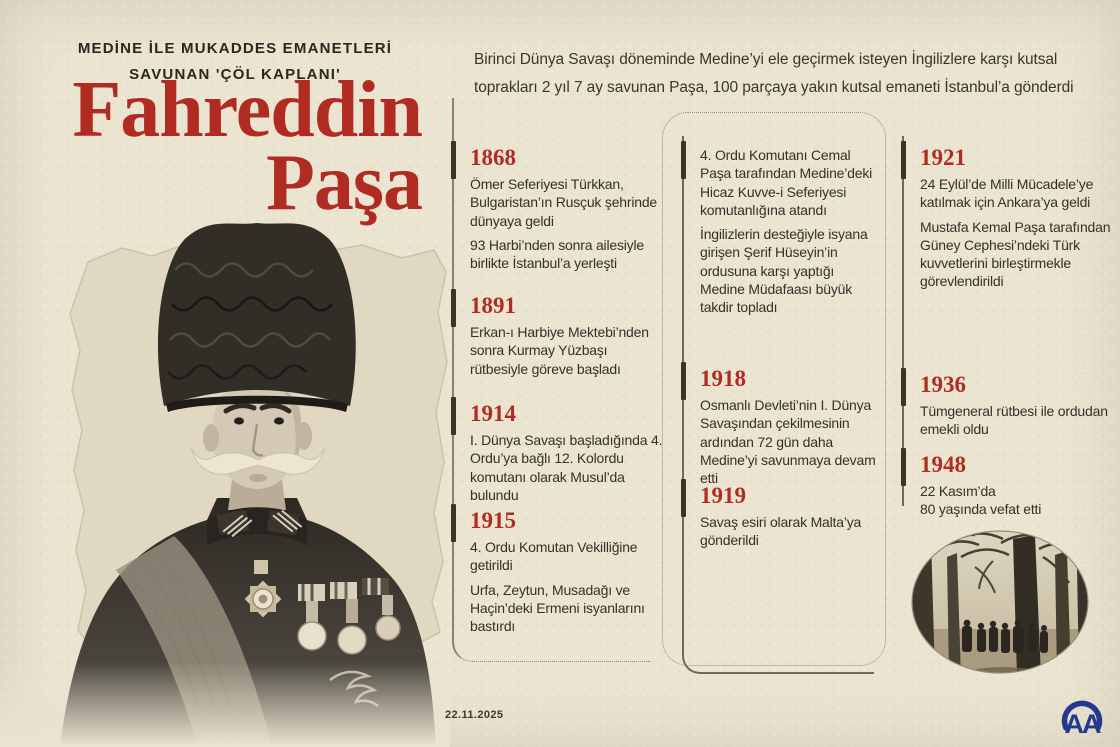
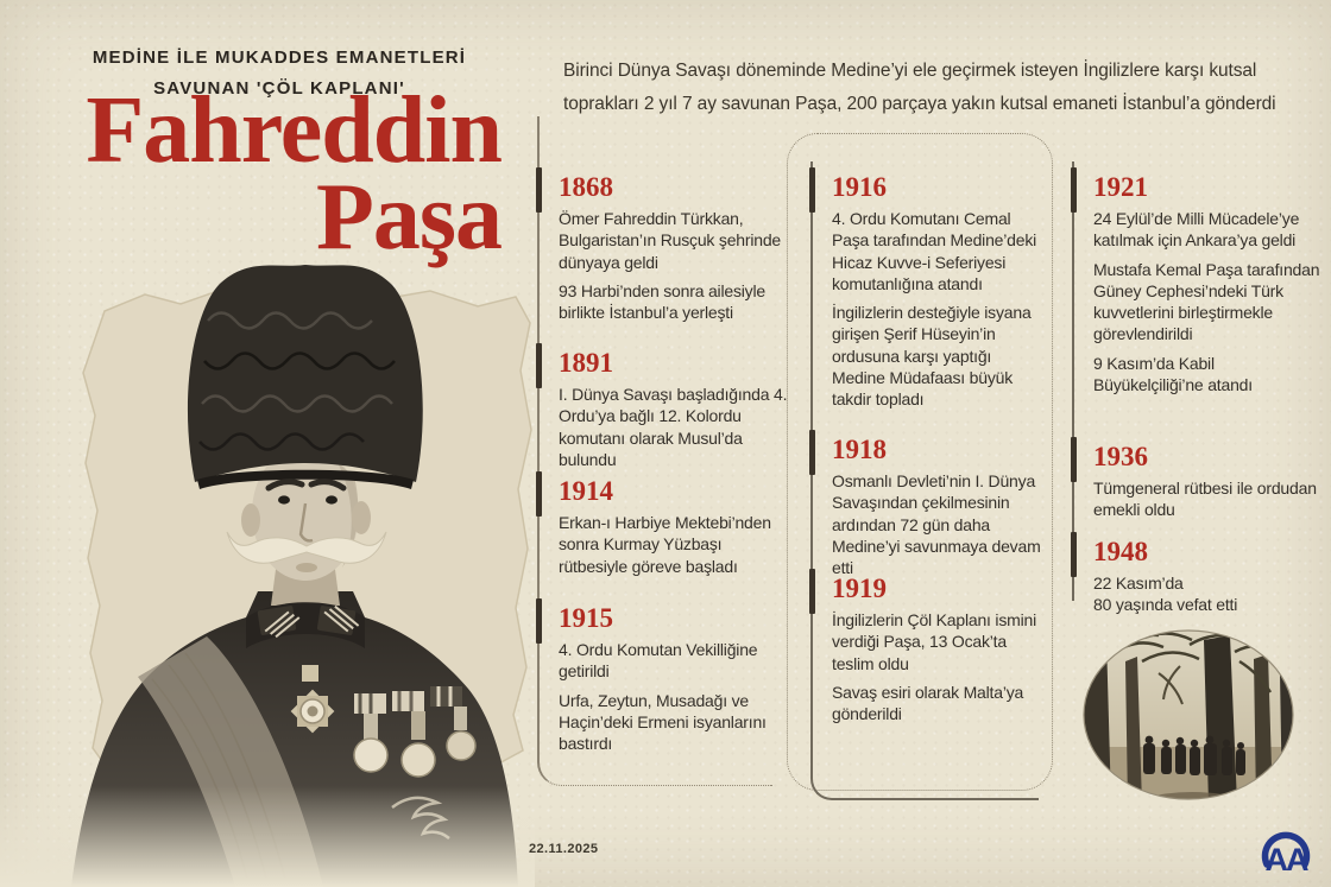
  MEDİNE İLE MUKADDES EMANETLERİ
  SAVUNAN 'ÇÖL KAPLANI'
  Fahreddin
  Paşa
- Birinci Dünya Savaşı döneminde Medine’yi ele geçirmek isteyen İngilizlere karşı kutsal toprakları 2 yıl 7 ay savunan Paşa, 100 parçaya yakın kutsal emaneti İstanbul’a gönderdi
+ Birinci Dünya Savaşı döneminde Medine’yi ele geçirmek isteyen İngilizlere karşı kutsal toprakları 2 yıl 7 ay savunan Paşa, 200 parçaya yakın kutsal emaneti İstanbul’a gönderdi
  1868
- Ömer Seferiyesi Türkkan, Bulgaristan’ın Rusçuk şehrinde dünyaya geldi
+ Ömer Fahreddin Türkkan, Bulgaristan’ın Rusçuk şehrinde dünyaya geldi
  93 Harbi’nden sonra ailesiyle birlikte İstanbul’a yerleşti
  1891
- Erkan-ı Harbiye Mektebi’nden sonra Kurmay Yüzbaşı rütbesiyle göreve başladı
+ I. Dünya Savaşı başladığında 4. Ordu’ya bağlı 12. Kolordu komutanı olarak Musul’da bulundu
  1914
- I. Dünya Savaşı başladığında 4. Ordu’ya bağlı 12. Kolordu komutanı olarak Musul’da bulundu
+ Erkan-ı Harbiye Mektebi’nden sonra Kurmay Yüzbaşı rütbesiyle göreve başladı
  1915
  4. Ordu Komutan Vekilliğine getirildi
  Urfa, Zeytun, Musadağı ve Haçin’deki Ermeni isyanlarını bastırdı
+ 1916
  4. Ordu Komutanı Cemal Paşa tarafından Medine’deki Hicaz Kuvve-i Seferiyesi komutanlığına atandı
  İngilizlerin desteğiyle isyana girişen Şerif Hüseyin’in ordusuna karşı yaptığı Medine Müdafaası büyük takdir topladı
  1918
  Osmanlı Devleti’nin I. Dünya Savaşından çekilmesinin ardından 72 gün daha Medine’yi savunmaya devam etti
  1919
+ İngilizlerin Çöl Kaplanı ismini verdiği Paşa, 13 Ocak’ta teslim oldu
  Savaş esiri olarak Malta’ya gönderildi
  1921
  24 Eylül’de Milli Mücadele’ye katılmak için Ankara’ya geldi
  Mustafa Kemal Paşa tarafından Güney Cephesi’ndeki Türk kuvvetlerini birleştirmekle görevlendirildi
+ 9 Kasım’da Kabil Büyükelçiliği’ne atandı
  1936
  Tümgeneral rütbesi ile ordudan emekli oldu
  1948
  22 Kasım’da
  80 yaşında vefat etti
  22.11.2025
  AA
